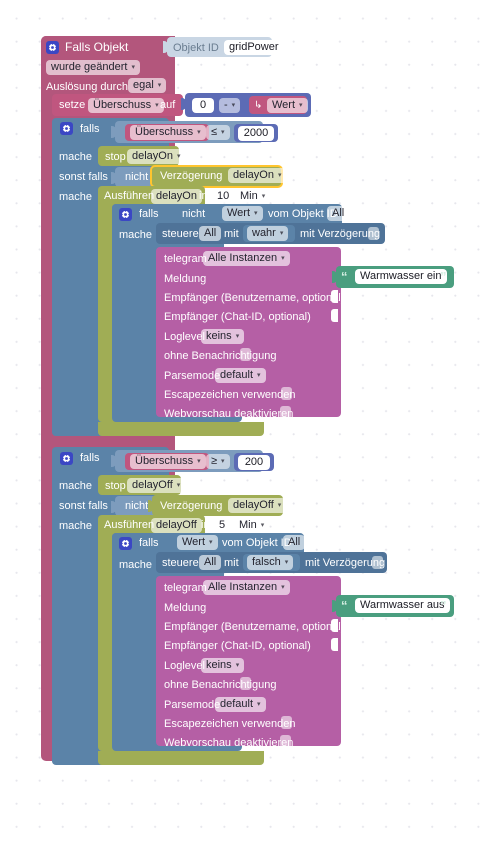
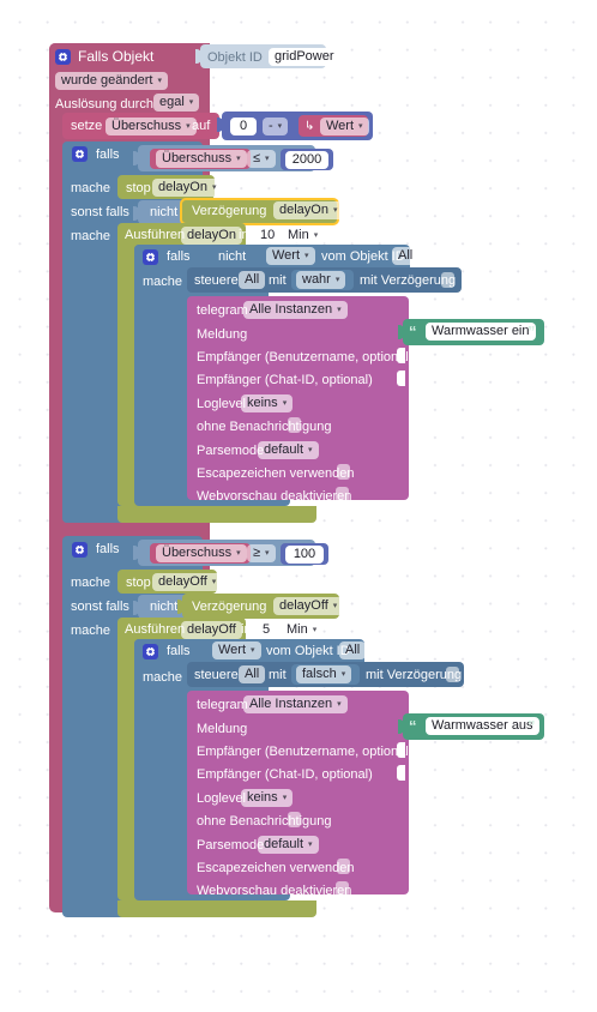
  Falls Objekt
  Objekt ID
  gridPower
  wurde geändert
  Auslösung durch
  egal
  setze
  Überschuss
  auf
  0
  -
  ↳
  Wert
  falls
  Überschuss
  ≤
  2000
  mache
  stop
  delayOn
  sonst falls
  nicht
  Verzögerung
  delayOn
  mache
  Ausführen
  delayOn
  in
  10
  Min
  falls
  nicht
  Wert
  vom Objekt ID
  All
  mache
  steuere
  All
  mit
  wahr
  mit Verzögerung
  telegram
  Alle Instanzen
  Meldung
  “
  Warmwasser ein
  ”
  Empfänger (Benutzername, optionl)
  Empfänger (Chat-ID, optional)
  Loglevel
  keins
  ohne Benachrichtigung
  Parsemode
  default
  Escapezeichen verwenden
  Webvorschau deaktivieren
  falls
  Überschuss
  ≥
- 200
+ 100
  mache
  stop
  delayOff
  sonst falls
  nicht
  Verzögerung
  delayOff
  mache
  Ausführen
  delayOff
  in
  5
  Min
  falls
  Wert
  vom Objekt ID
  All
  mache
  steuere
  All
  mit
  falsch
  mit Verzögerung
  telegram
  Alle Instanzen
  Meldung
  “
  Warmwasser aus
  ”
  Empfänger (Benutzername, optionl)
  Empfänger (Chat-ID, optional)
  Loglevel
  keins
  ohne Benachrichtigung
  Parsemode
  default
  Escapezeichen verwenden
  Webvorschau deaktivieren
